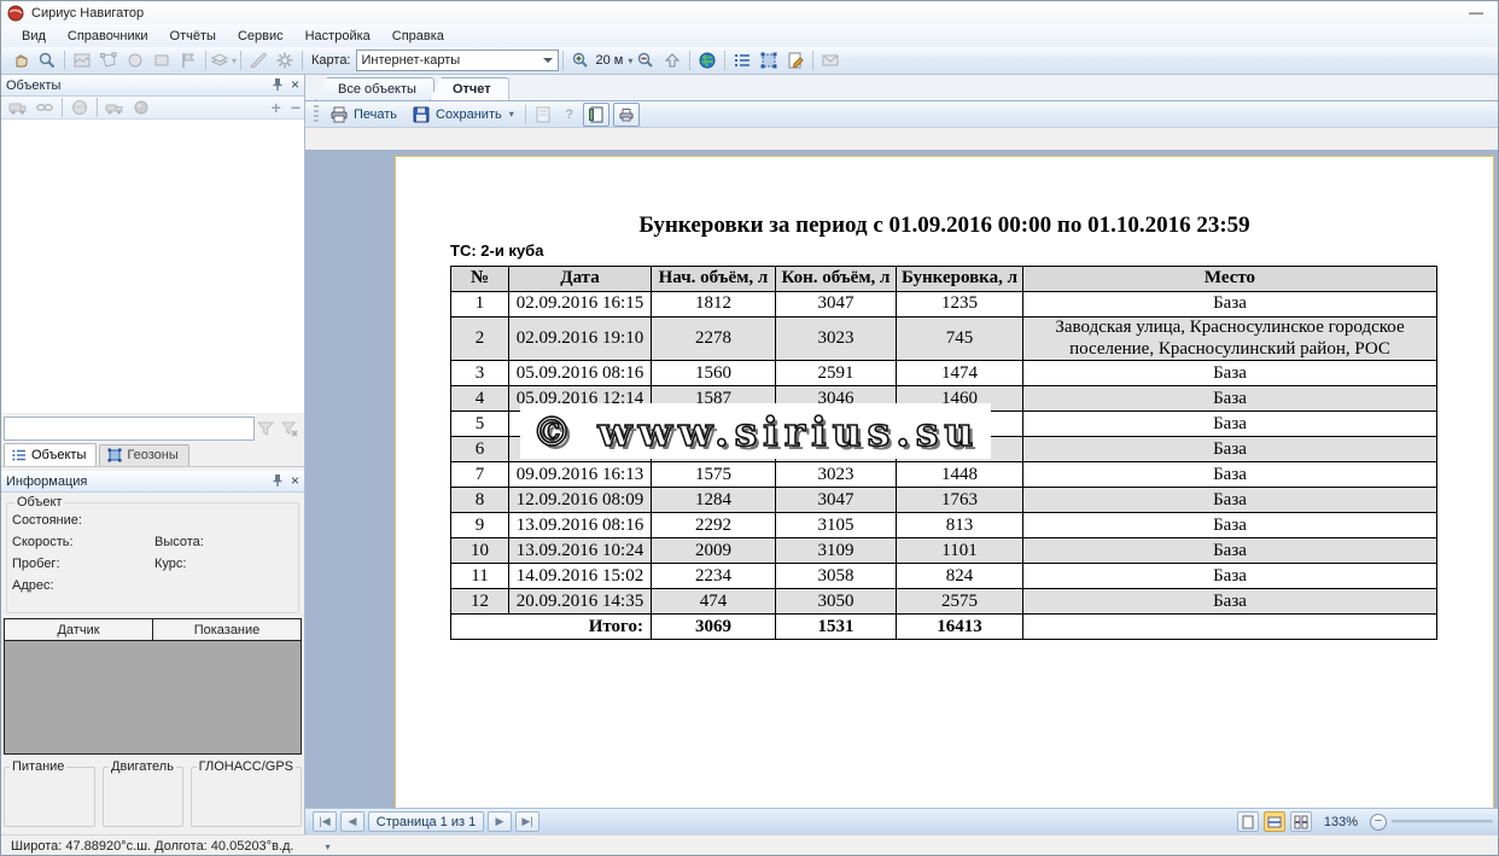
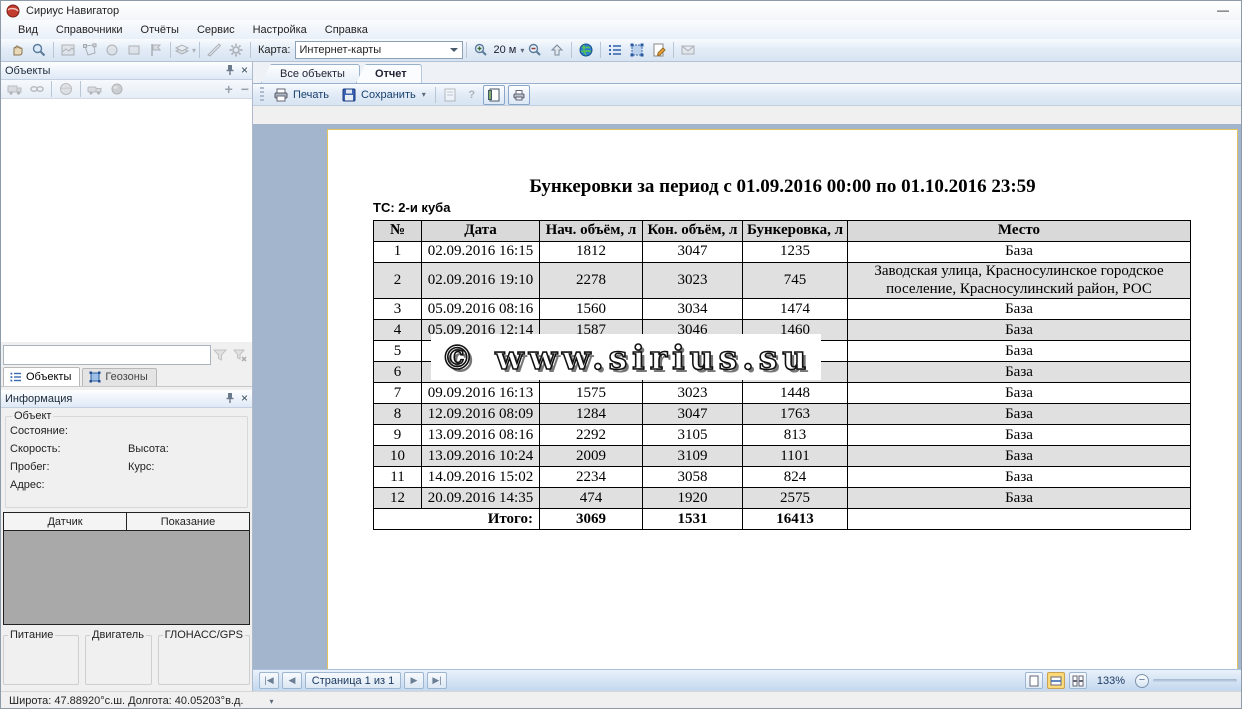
  Сириус Навигатор
  —
  Вид
  Справочники
  Отчёты
  Сервис
  Настройка
  Справка
  ▾
  Карта:
  Интернет-карты
  20 м
  ▾
  Объекты
  ×
  +
  −
  Объекты
  Геозоны
  Информация
  ×
  Объект
  Состояние:
  Скорость:
  Высота:
  Пробег:
  Курс:
  Адрес:
  Датчик
  Показание
  Питание
  Двигатель
  ГЛОНАСС/GPS
  Все объекты
  Отчет
  Печать
  Сохранить
  ▾
  ?
  Бункеровки за период с 01.09.2016 00:00 по 01.10.2016 23:59
  ТС: 2-и куба
  №	Дата	Нач. объём, л	Кон. объём, л	Бункеровка, л	Место
  1	02.09.2016 16:15	1812	3047	1235	База
  2	02.09.2016 19:10	2278	3023	745	Заводская улица, Красносулинское городское поселение, Красносулинский район, РОС
- 3	05.09.2016 08:16	1560	2591	1474	База
+ 3	05.09.2016 08:16	1560	3034	1474	База
  4	05.09.2016 12:14	1587	3046	1460	База
  5					База
  6					База
  7	09.09.2016 16:13	1575	3023	1448	База
  8	12.09.2016 08:09	1284	3047	1763	База
  9	13.09.2016 08:16	2292	3105	813	База
  10	13.09.2016 10:24	2009	3109	1101	База
  11	14.09.2016 15:02	2234	3058	824	База
- 12	20.09.2016 14:35	474	3050	2575	База
+ 12	20.09.2016 14:35	474	1920	2575	База
  Итого:	3069	1531	16413
  © www.sirius.su
  |◀
  ◀
  Страница 1 из 1
  ▶
  ▶|
  133%
  −
  Широта: 47.88920°с.ш. Долгота: 40.05203°в.д.
  ▾
